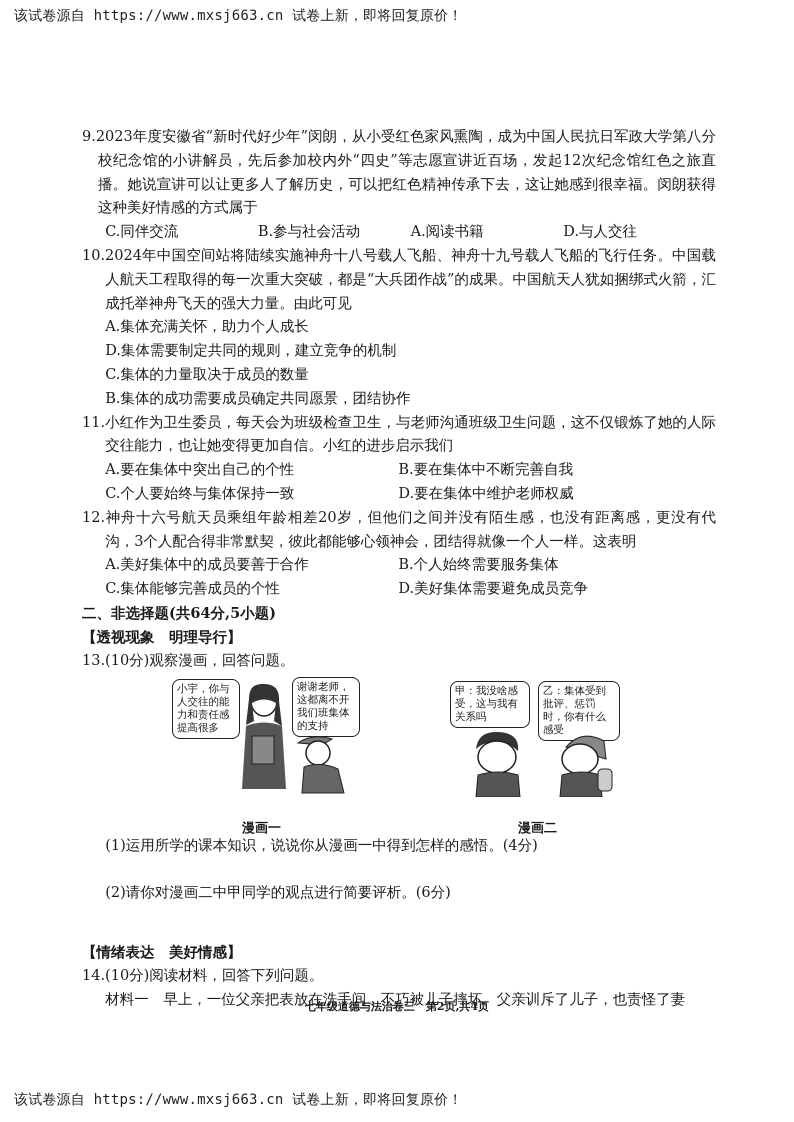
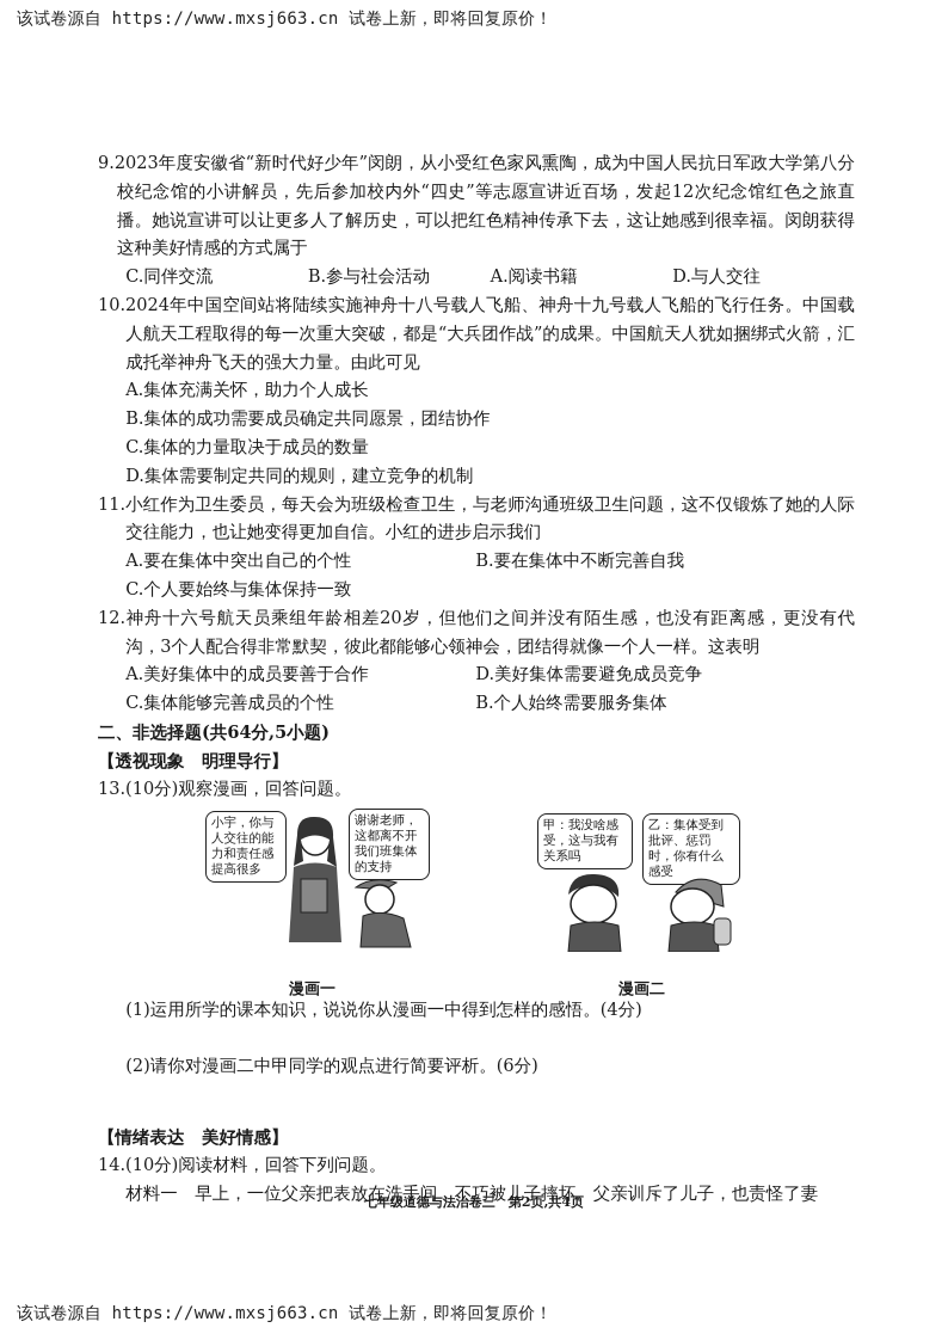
  该试卷源自 https://www.mxsj663.cn 试卷上新，即将回复原价！
  9.2023年度安徽省“新时代好少年”闵朗，从小受红色家风熏陶，成为中国人民抗日军政大学第八分校纪念馆的小讲解员，先后参加校内外“四史”等志愿宣讲近百场，发起12次纪念馆红色之旅直播。她说宣讲可以让更多人了解历史，可以把红色精神传承下去，这让她感到很幸福。闵朗获得这种美好情感的方式属于
  C.同伴交流
  B.参与社会活动
  A.阅读书籍
  D.与人交往
  10.2024年中国空间站将陆续实施神舟十八号载人飞船、神舟十九号载人飞船的飞行任务。中国载人航天工程取得的每一次重大突破，都是“大兵团作战”的成果。中国航天人犹如捆绑式火箭，汇成托举神舟飞天的强大力量。由此可见
  A.集体充满关怀，助力个人成长
- D.集体需要制定共同的规则，建立竞争的机制
+ B.集体的成功需要成员确定共同愿景，团结协作
  C.集体的力量取决于成员的数量
- B.集体的成功需要成员确定共同愿景，团结协作
+ D.集体需要制定共同的规则，建立竞争的机制
  11.小红作为卫生委员，每天会为班级检查卫生，与老师沟通班级卫生问题，这不仅锻炼了她的人际交往能力，也让她变得更加自信。小红的进步启示我们
  A.要在集体中突出自己的个性
  B.要在集体中不断完善自我
  C.个人要始终与集体保持一致
- D.要在集体中维护老师权威
  12.神舟十六号航天员乘组年龄相差20岁，但他们之间并没有陌生感，也没有距离感，更没有代沟，3个人配合得非常默契，彼此都能够心领神会，团结得就像一个人一样。这表明
  A.美好集体中的成员要善于合作
- B.个人始终需要服务集体
+ D.美好集体需要避免成员竞争
  C.集体能够完善成员的个性
- D.美好集体需要避免成员竞争
+ B.个人始终需要服务集体
  二、非选择题(共64分,5小题)
  【透视现象 明理导行】
  13.(10分)观察漫画，回答问题。
  小宇，你与人交往的能力和责任感提高很多
  谢谢老师，这都离不开我们班集体的支持
  漫画一
  甲：我没啥感受，这与我有关系吗
  乙：集体受到批评、惩罚时，你有什么感受
  漫画二
  (1)运用所学的课本知识，说说你从漫画一中得到怎样的感悟。(4分)
  (2)请你对漫画二中甲同学的观点进行简要评析。(6分)
  【情绪表达 美好情感】
  14.(10分)阅读材料，回答下列问题。
  材料一 早上，一位父亲把表放在洗手间，不巧被儿子摔坏。父亲训斥了儿子，也责怪了妻
  七年级道德与法治卷三 第2页,共4页
  该试卷源自 https://www.mxsj663.cn 试卷上新，即将回复原价！
